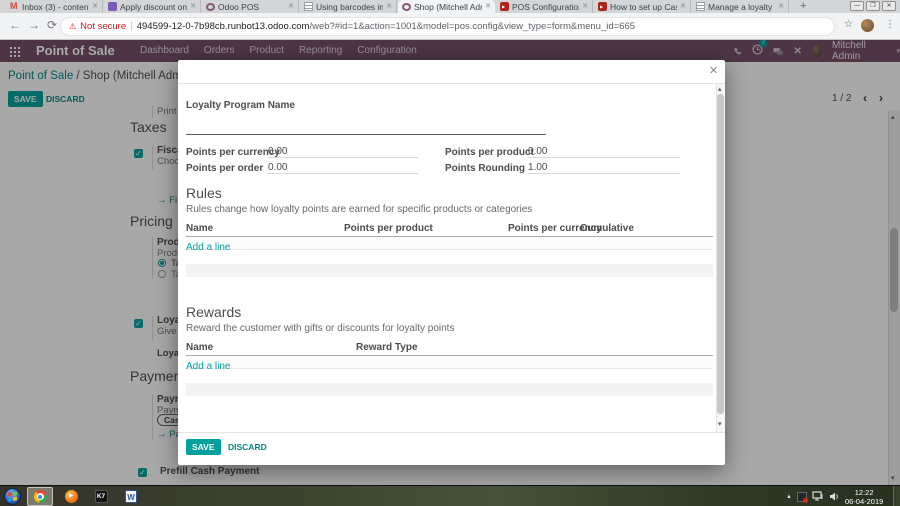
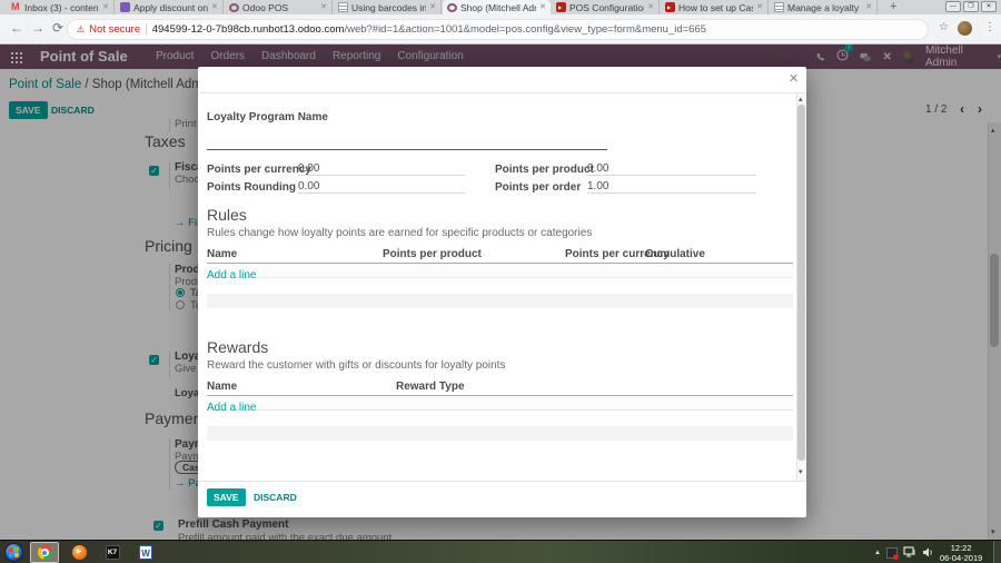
  Inbox (3) - conten
  Apply discount on
  Odoo POS
  Using barcodes in
  Shop (Mitchell Ad
  POS Configuratio
  How to set up Ca
  Manage a loyalty
  +
  ←
  →
  ⟳
  ⚠
  Not secure
  |
  494599-12-0-7b98cb.runbot13.odoo.com/web?#id=1&action=1001&model=pos.config&view_type=form&menu_id=665
  ☆
  ⋮
  Point of Sale
- Dashboard
+ Product
  Orders
- Product
+ Dashboard
  Reporting
  Configuration
  ✕
  Mitchell Admin
  Point of Sale / Shop (Mitchell Ad
  SAVE
  DISCARD
  1 / 2
  ‹
  ›
  Print
  Taxes
  Fisc
  Cho
  → Fi
  Pricing
  Prod
  Prod
  Give
  Loya
  Payme
  Pay
  Pay
  Prefill Cash Payment
+ Prefill amount paid with the exact due amount
  ✕
  Loyalty Program Name
  Points per currency
  0.00
  Points per product
  0.00
- Points per order
+ Points Rounding
  0.00
- Points Rounding
+ Points per order
  1.00
  Rules
  Rules change how loyalty points are earned for specific products or categories
  Name
  Points per product
  Points per currency
  Cumulative
  Add a line
  Rewards
  Reward the customer with gifts or discounts for loyalty points
  Name
  Reward Type
  Add a line
  SAVE
  DISCARD
  12:22
  06-04-2019
